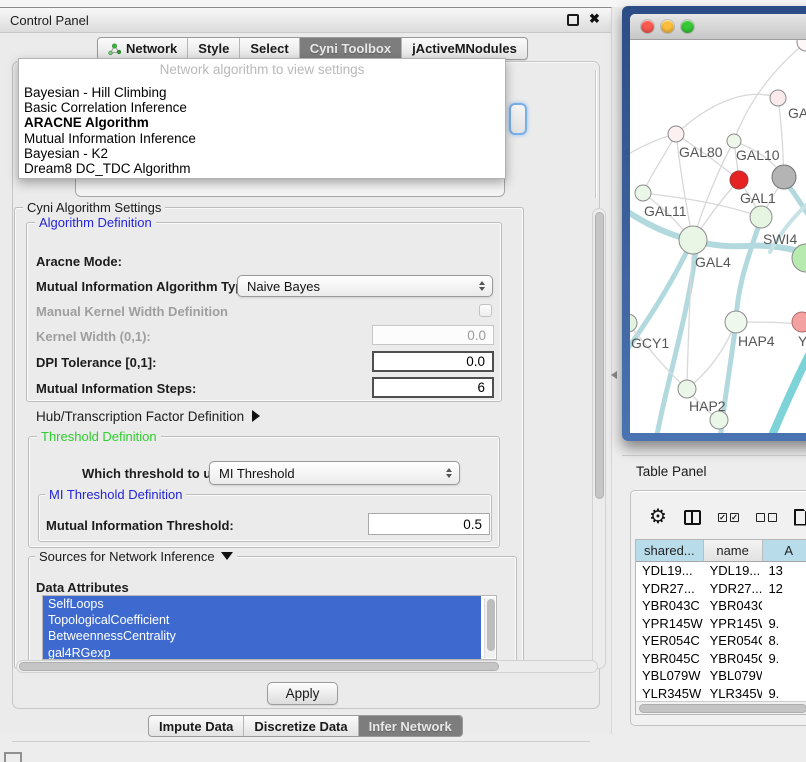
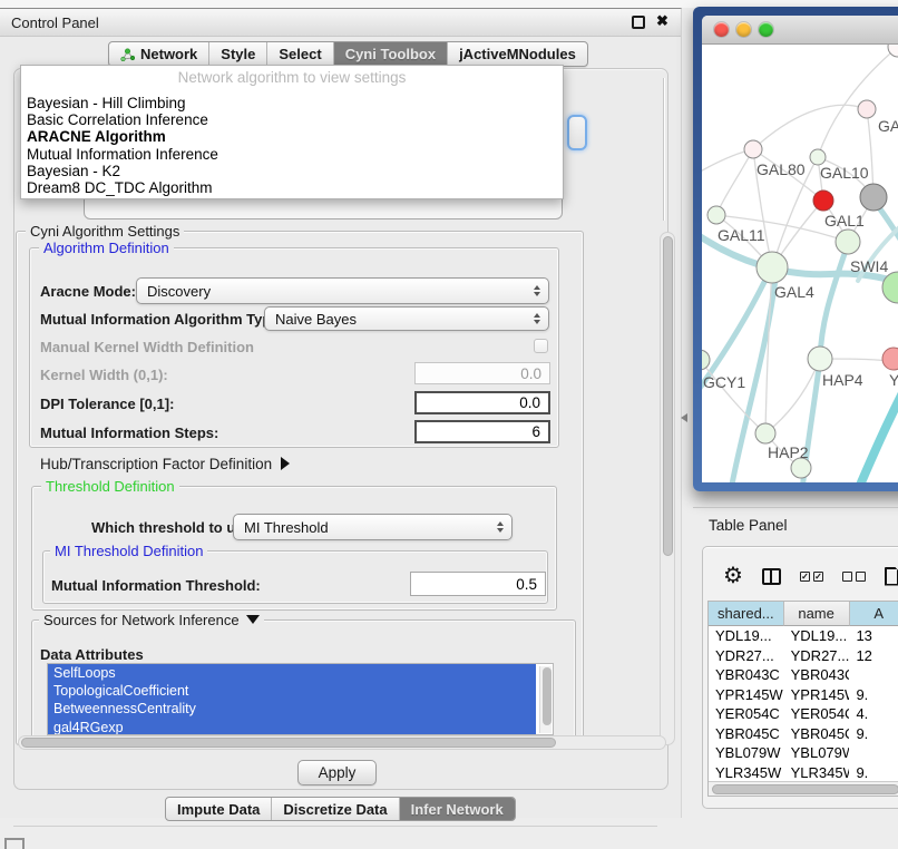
  Control Panel
  ✖
  Network
  Style
  Select
  Cyni Toolbox
  jActiveMNodules
  Network algorithm to view settings
  Bayesian - Hill Climbing
  Basic Correlation Inference
  ARACNE Algorithm
  Mutual Information Inference
  Bayesian - K2
  Dream8 DC_TDC Algorithm
  Cyni Algorithm Settings
  Algorithm Definition
  Aracne Mode:
+ Discovery
  Mutual Information Algorithm Ty
  Naive Bayes
  Manual Kernel Width Definition
  Kernel Width (0,1):
  0.0
  DPI Tolerance [0,1]:
  0.0
  Mutual Information Steps:
  6
  Hub/Transcription Factor Definition
  Threshold Definition
  Which threshold to u
  MI Threshold
  MI Threshold Definition
  Mutual Information Threshold:
  0.5
  Sources for Network Inference
  Data Attributes
  SelfLoops
  TopologicalCoefficient
  BetweennessCentrality
  gal4RGexp
  Apply
  Impute Data
  Discretize Data
  Infer Network
  GAL80
  GAL10
  GAL11
  GAL1
  SWI4
  GAL4
  GCY1
  HAP4
  Y
  HAP2
  Table Panel
  ⚙
  ✓
  ✓
  shared...
  name
  A
  YDL19...
  YDL19...
  13
  YDR27...
  YDR27...
  12
  YBR043C
  YBR043
  YPR145W
  YPR145
  9.
  YER054C
  YER054
- 8.
+ 4.
  YBR045C
  YBR045
  9.
  YBL079W
  YBL079W
  YLR345W
  YLR345
  9.
